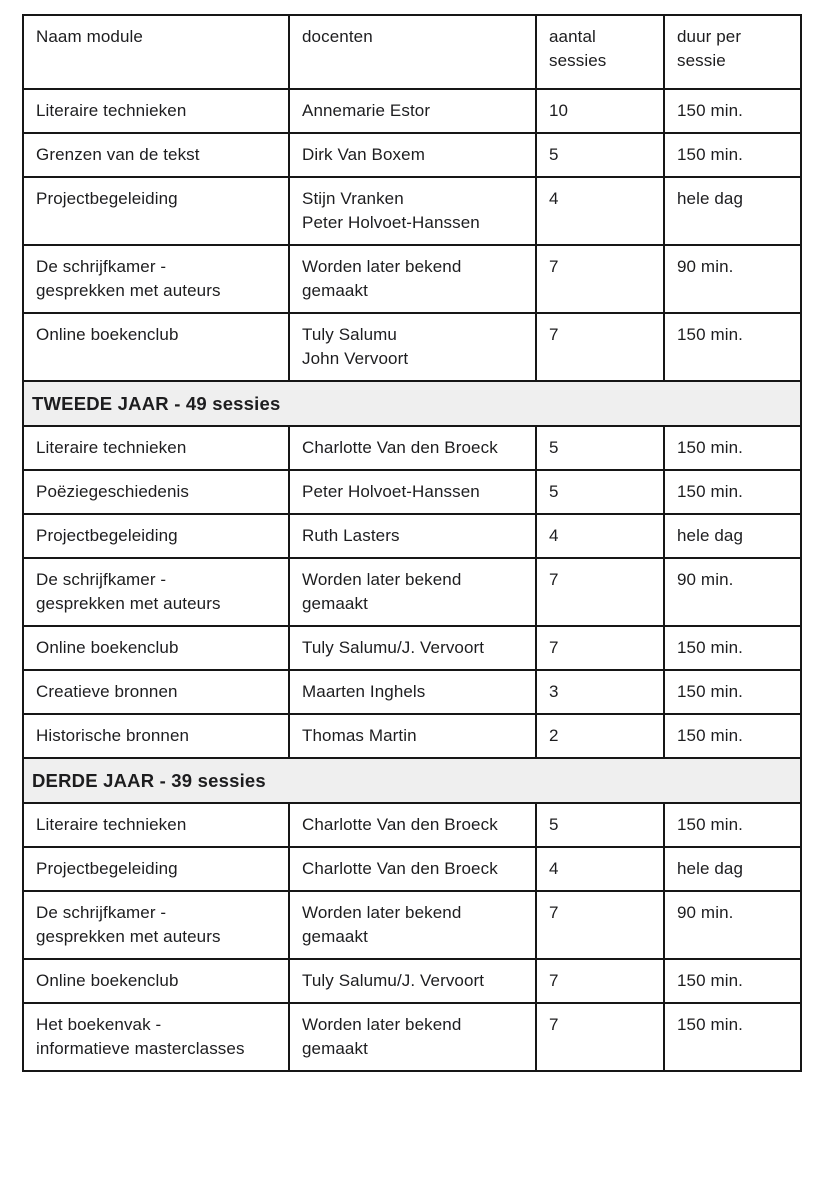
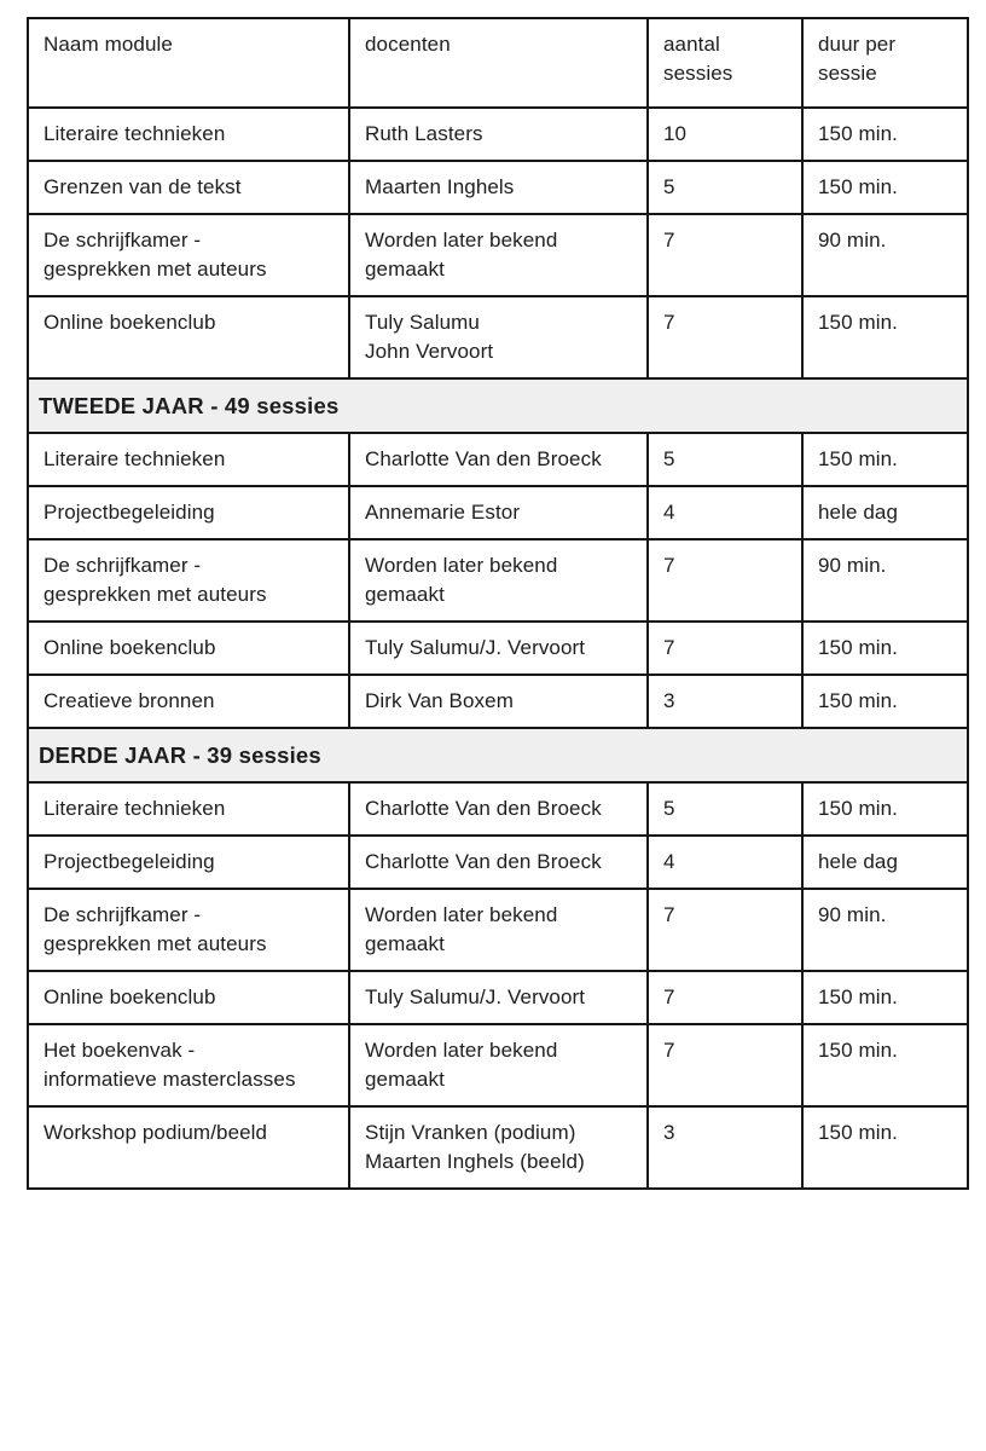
  Naam module	docenten	aantal sessies	duur per sessie
- Literaire technieken	Annemarie Estor	10	150 min.
+ Literaire technieken	Ruth Lasters	10	150 min.
- Grenzen van de tekst	Dirk Van Boxem	5	150 min.
+ Grenzen van de tekst	Maarten Inghels	5	150 min.
- Projectbegeleiding	Stijn Vranken Peter Holvoet-Hanssen	4	hele dag
  De schrijfkamer - gesprekken met auteurs	Worden later bekend gemaakt	7	90 min.
  Online boekenclub	Tuly Salumu John Vervoort	7	150 min.
  TWEEDE JAAR - 49 sessies
  Literaire technieken	Charlotte Van den Broeck	5	150 min.
- Poëziegeschiedenis	Peter Holvoet-Hanssen	5	150 min.
- Projectbegeleiding	Ruth Lasters	4	hele dag
+ Projectbegeleiding	Annemarie Estor	4	hele dag
  De schrijfkamer - gesprekken met auteurs	Worden later bekend gemaakt	7	90 min.
  Online boekenclub	Tuly Salumu/J. Vervoort	7	150 min.
- Creatieve bronnen	Maarten Inghels	3	150 min.
+ Creatieve bronnen	Dirk Van Boxem	3	150 min.
- Historische bronnen	Thomas Martin	2	150 min.
  DERDE JAAR - 39 sessies
  Literaire technieken	Charlotte Van den Broeck	5	150 min.
  Projectbegeleiding	Charlotte Van den Broeck	4	hele dag
  De schrijfkamer - gesprekken met auteurs	Worden later bekend gemaakt	7	90 min.
  Online boekenclub	Tuly Salumu/J. Vervoort	7	150 min.
  Het boekenvak - informatieve masterclasses	Worden later bekend gemaakt	7	150 min.
+ Workshop podium/beeld	Stijn Vranken (podium) Maarten Inghels (beeld)	3	150 min.
